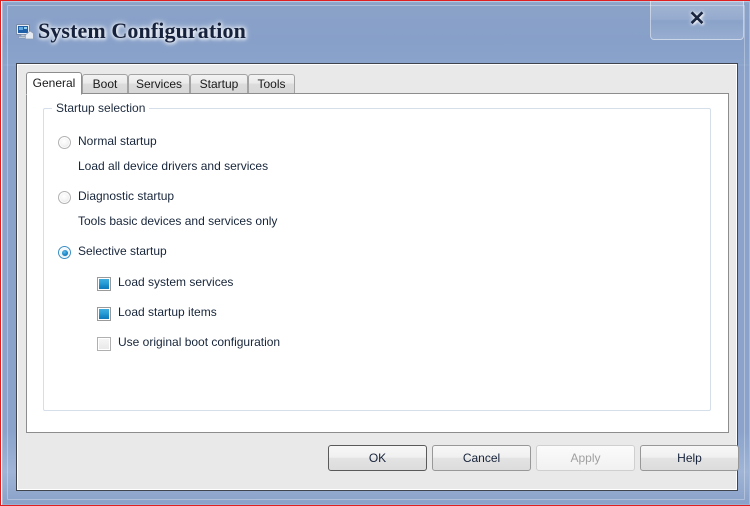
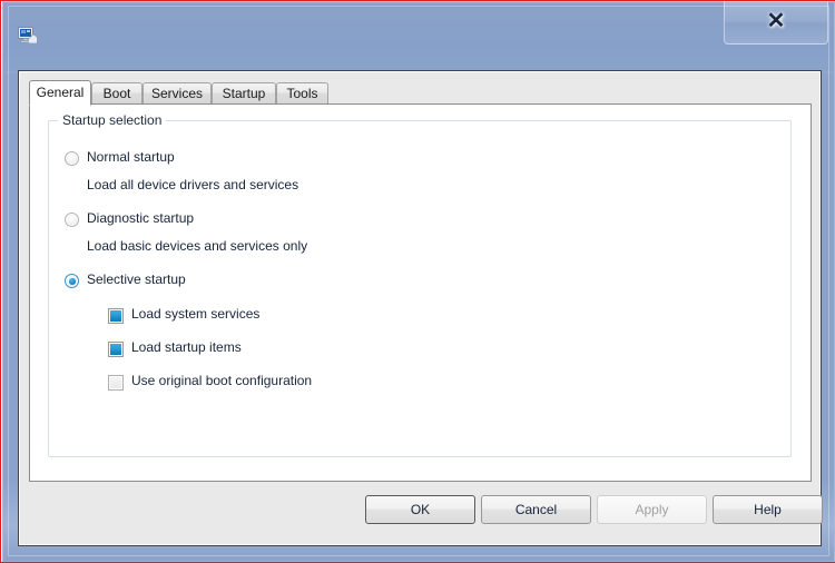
- System Configuration
  ✕
  General
  Boot
  Services
  Startup
  Tools
  Startup selection
  Normal startup
  Load all device drivers and services
  Diagnostic startup
- Tools basic devices and services only
+ Load basic devices and services only
  Selective startup
  Load system services
  Load startup items
  Use original boot configuration
  OK
  Cancel
  Apply
  Help
